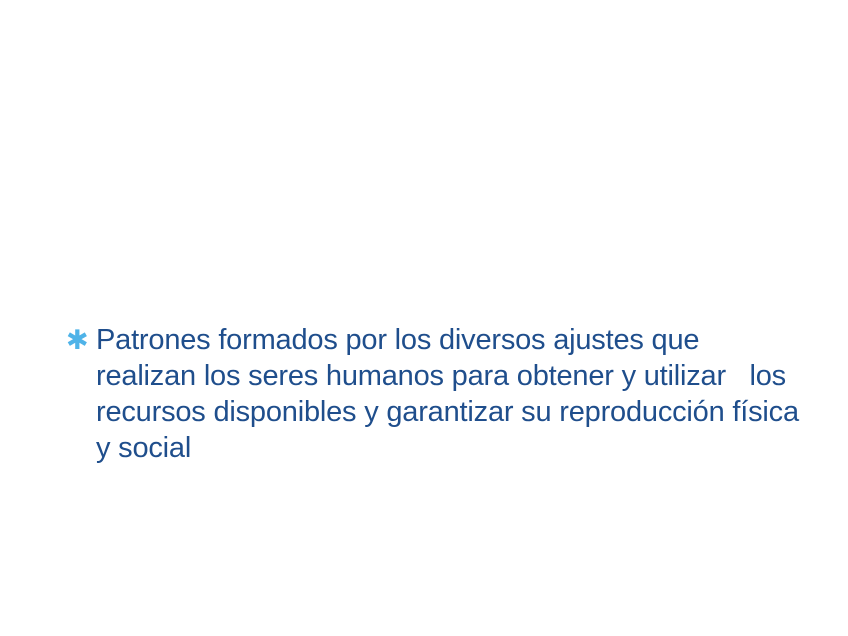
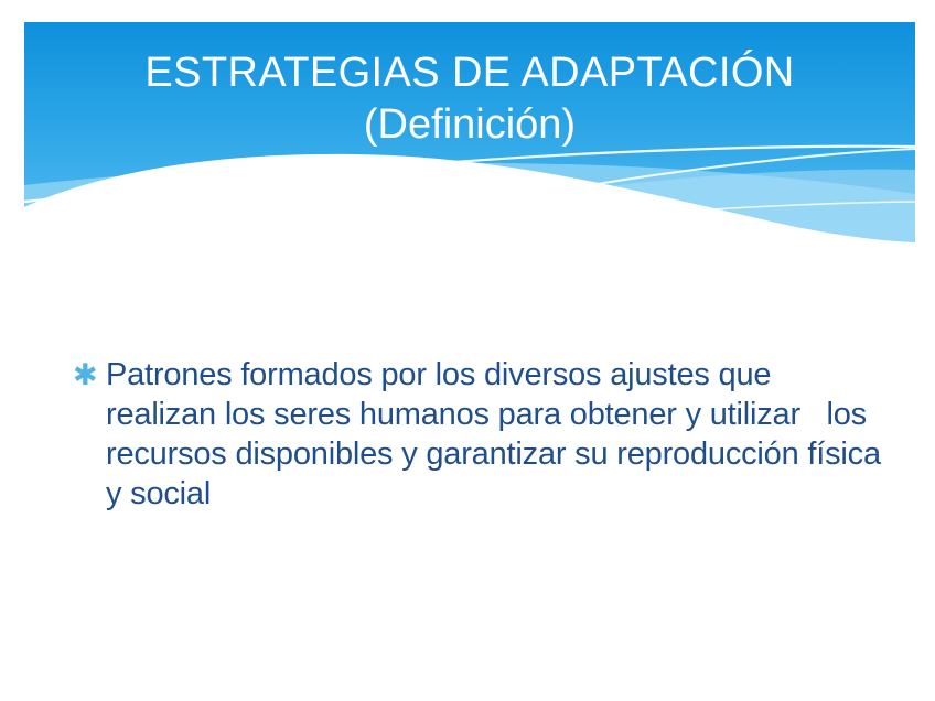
+ ESTRATEGIAS DE ADAPTACIÓN
+ (Definición)
  ✱
  Patrones formados por los diversos ajustes que realizan los seres humanos para obtener y utilizar los recursos disponibles y garantizar su reproducción física y social
